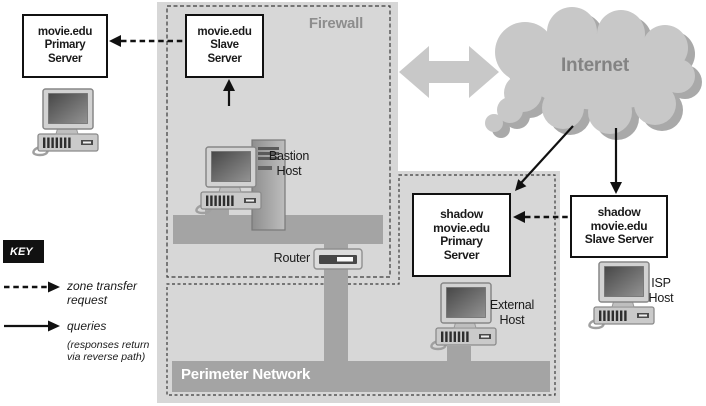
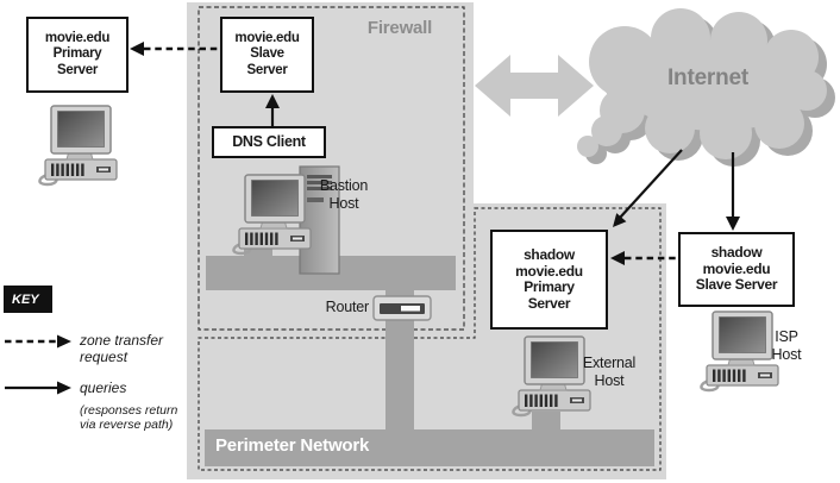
  movie.edu
  Primary
  Server
  movie.edu
  Slave
  Server
+ DNS Client
  shadow
  movie.edu
  Primary
  Server
  shadow
  movie.edu
  Slave Server
  Firewall
  Internet
  Perimeter Network
  Bastion
  Host
  Router
  External
  Host
  ISP
  Host
  KEY
  zone transfer request
  queries
  (responses return
  via reverse path)
